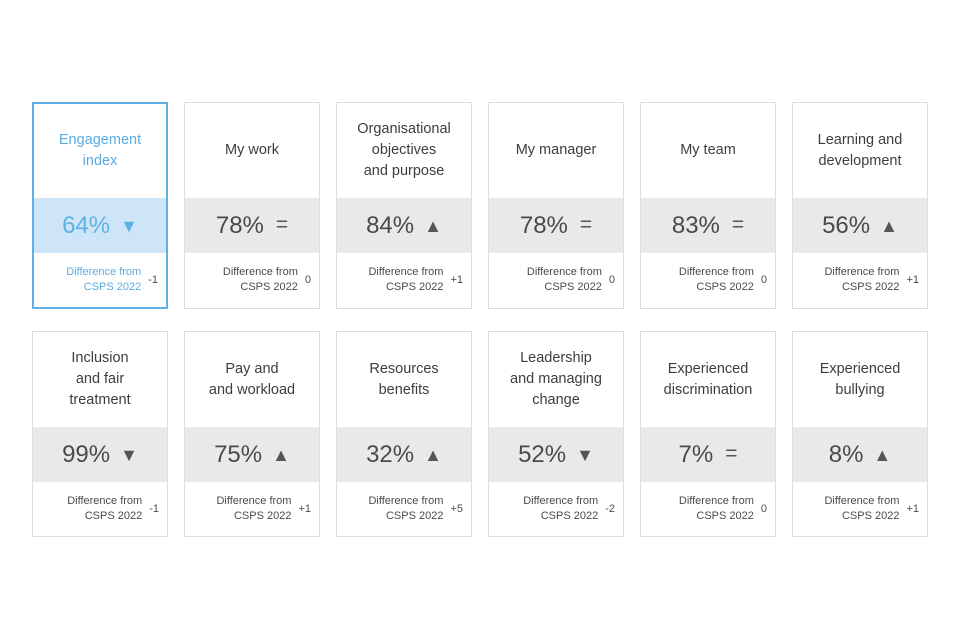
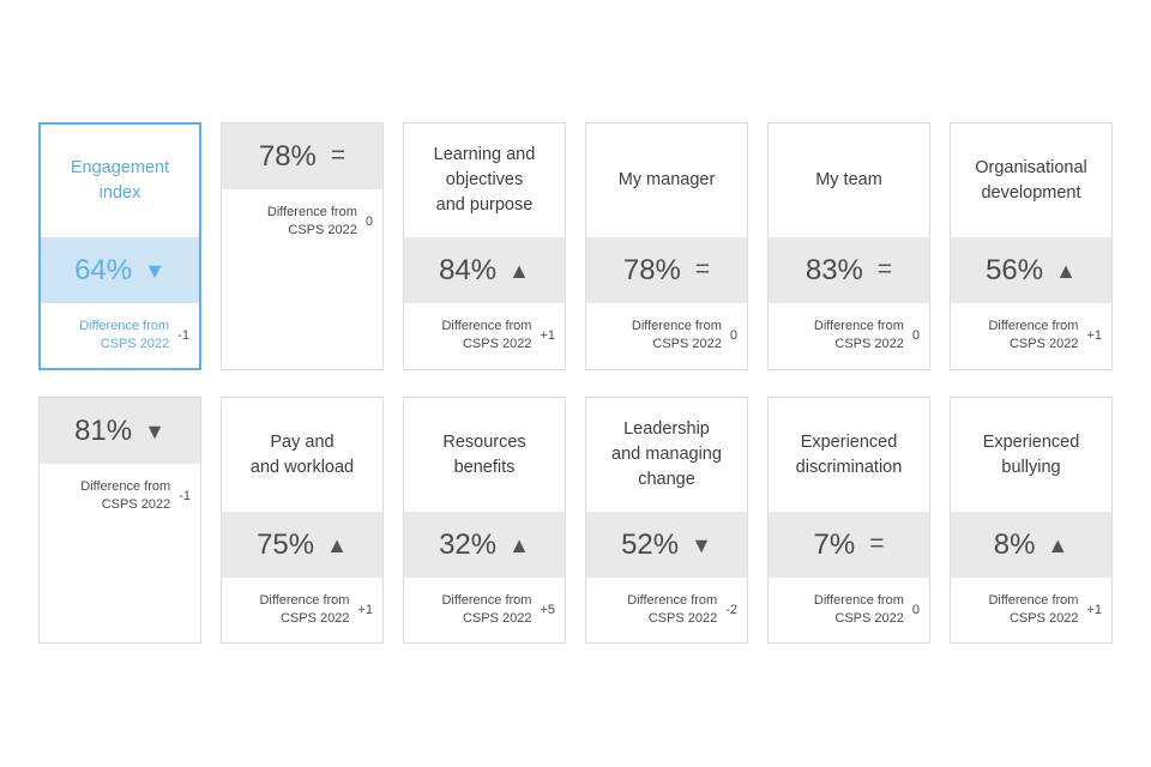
  Engagement
  index
  64%
  ▼
  Difference from
  CSPS 2022
  -1
- My work
  78%
  =
  Difference from
  CSPS 2022
  0
- Organisational
+ Learning and
  objectives
  and purpose
  84%
  ▲
  Difference from
  CSPS 2022
  +1
  My manager
  78%
  =
  Difference from
  CSPS 2022
  0
  My team
  83%
  =
  Difference from
  CSPS 2022
  0
- Learning and
+ Organisational
  development
  56%
  ▲
  Difference from
  CSPS 2022
  +1
- Inclusion
- and fair
- treatment
- 99%
+ 81%
  ▼
  Difference from
  CSPS 2022
  -1
  Pay and
  and workload
  75%
  ▲
  Difference from
  CSPS 2022
  +1
  Resources
  benefits
  32%
  ▲
  Difference from
  CSPS 2022
  +5
  Leadership
  and managing
  change
  52%
  ▼
  Difference from
  CSPS 2022
  -2
  Experienced
  discrimination
  7%
  =
  Difference from
  CSPS 2022
  0
  Experienced
  bullying
  8%
  ▲
  Difference from
  CSPS 2022
  +1
